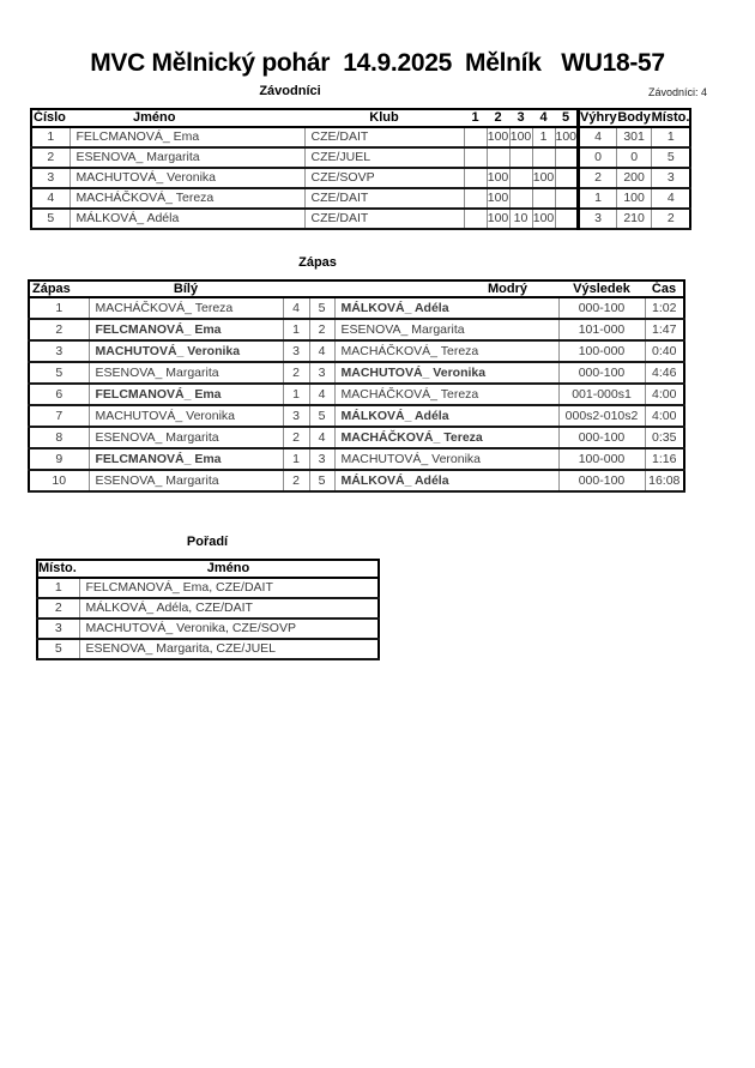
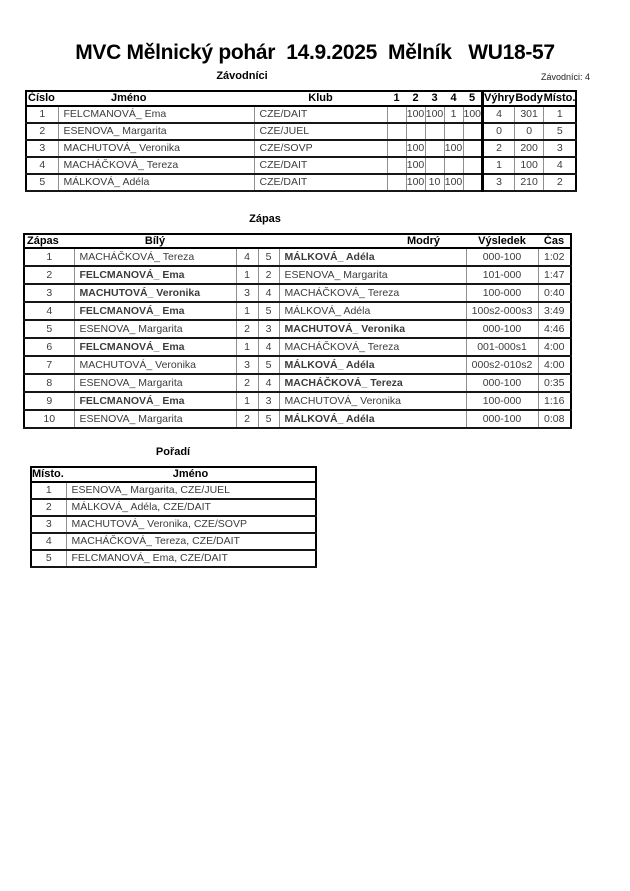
  MVC Mělnický pohár 14.9.2025 Mělník WU18-57
  Závodníci
  Závodníci: 4
  Číslo	Jméno	Klub	1	2	3	4	5	Výhry	Body	Místo.
  1	FELCMANOVÁ_ Ema	CZE/DAIT		100	100	1	100	4	301	1
  2	ESENOVA_ Margarita	CZE/JUEL						0	0	5
  3	MACHUTOVÁ_ Veronika	CZE/SOVP		100		100		2	200	3
  4	MACHÁČKOVÁ_ Tereza	CZE/DAIT		100				1	100	4
  5	MÁLKOVÁ_ Adéla	CZE/DAIT		100	10	100		3	210	2
  Zápas
  Zápas	Bílý			Modrý	Výsledek	Čas
  1	MACHÁČKOVÁ_ Tereza	4	5	MÁLKOVÁ_ Adéla	000-100	1:02
  2	FELCMANOVÁ_ Ema	1	2	ESENOVA_ Margarita	101-000	1:47
  3	MACHUTOVÁ_ Veronika	3	4	MACHÁČKOVÁ_ Tereza	100-000	0:40
+ 4	FELCMANOVÁ_ Ema	1	5	MÁLKOVÁ_ Adéla	100s2-000s3	3:49
  5	ESENOVA_ Margarita	2	3	MACHUTOVÁ_ Veronika	000-100	4:46
  6	FELCMANOVÁ_ Ema	1	4	MACHÁČKOVÁ_ Tereza	001-000s1	4:00
  7	MACHUTOVÁ_ Veronika	3	5	MÁLKOVÁ_ Adéla	000s2-010s2	4:00
  8	ESENOVA_ Margarita	2	4	MACHÁČKOVÁ_ Tereza	000-100	0:35
  9	FELCMANOVÁ_ Ema	1	3	MACHUTOVÁ_ Veronika	100-000	1:16
- 10	ESENOVA_ Margarita	2	5	MÁLKOVÁ_ Adéla	000-100	16:08
+ 10	ESENOVA_ Margarita	2	5	MÁLKOVÁ_ Adéla	000-100	0:08
  Pořadí
  Místo.	Jméno
- 1	FELCMANOVÁ_ Ema, CZE/DAIT
+ 1	ESENOVA_ Margarita, CZE/JUEL
  2	MÁLKOVÁ_ Adéla, CZE/DAIT
  3	MACHUTOVÁ_ Veronika, CZE/SOVP
+ 4	MACHÁČKOVÁ_ Tereza, CZE/DAIT
- 5	ESENOVA_ Margarita, CZE/JUEL
+ 5	FELCMANOVÁ_ Ema, CZE/DAIT
